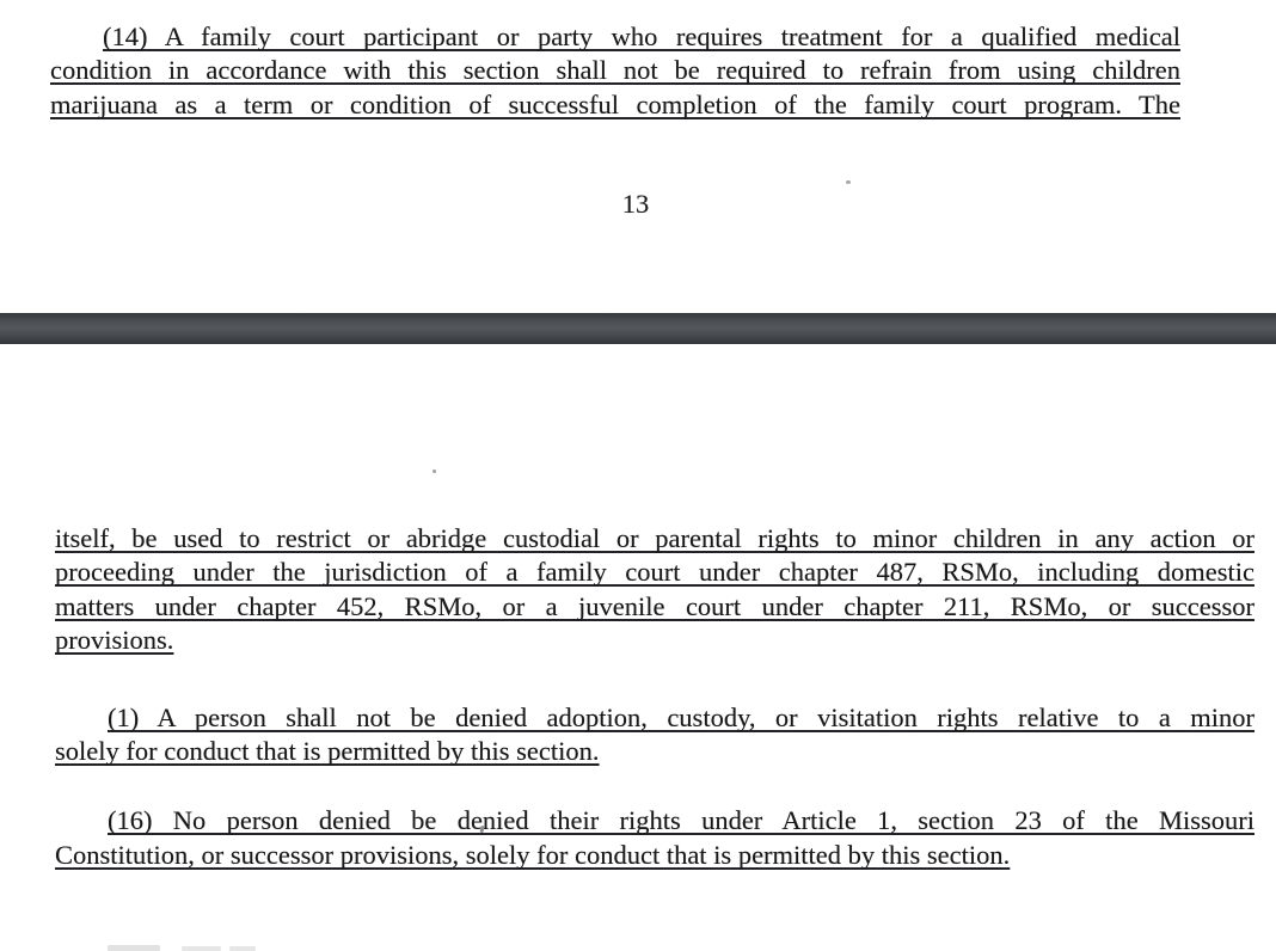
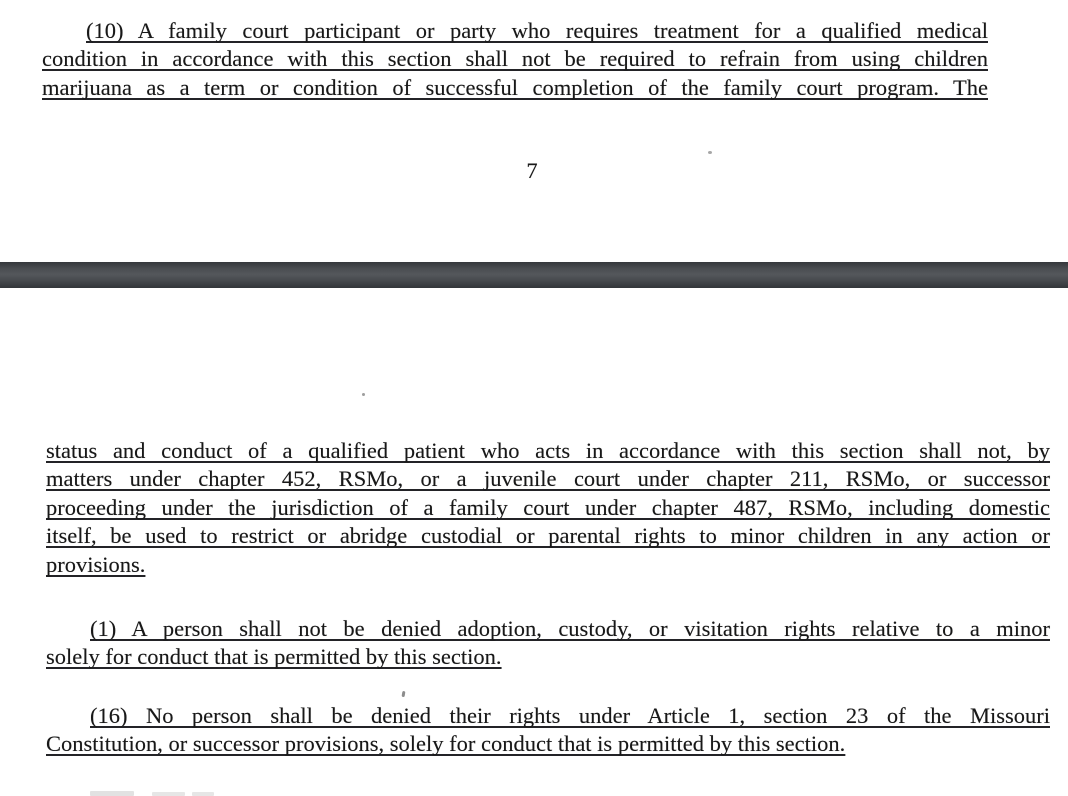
- (14) A family court participant or party who requires treatment for a qualified medical
+ (10) A family court participant or party who requires treatment for a qualified medical
  condition in accordance with this section shall not be required to refrain from using children
  marijuana as a term or condition of successful completion of the family court program. The
- 13
+ 7
+ status and conduct of a qualified patient who acts in accordance with this section shall not, by
- itself, be used to restrict or abridge custodial or parental rights to minor children in any action or
+ matters under chapter 452, RSMo, or a juvenile court under chapter 211, RSMo, or successor
  proceeding under the jurisdiction of a family court under chapter 487, RSMo, including domestic
- matters under chapter 452, RSMo, or a juvenile court under chapter 211, RSMo, or successor
+ itself, be used to restrict or abridge custodial or parental rights to minor children in any action or
  provisions.
  (1) A person shall not be denied adoption, custody, or visitation rights relative to a minor
  solely for conduct that is permitted by this section.
- (16) No person denied be denied their rights under Article 1, section 23 of the Missouri
+ (16) No person shall be denied their rights under Article 1, section 23 of the Missouri
  Constitution, or successor provisions, solely for conduct that is permitted by this section.
